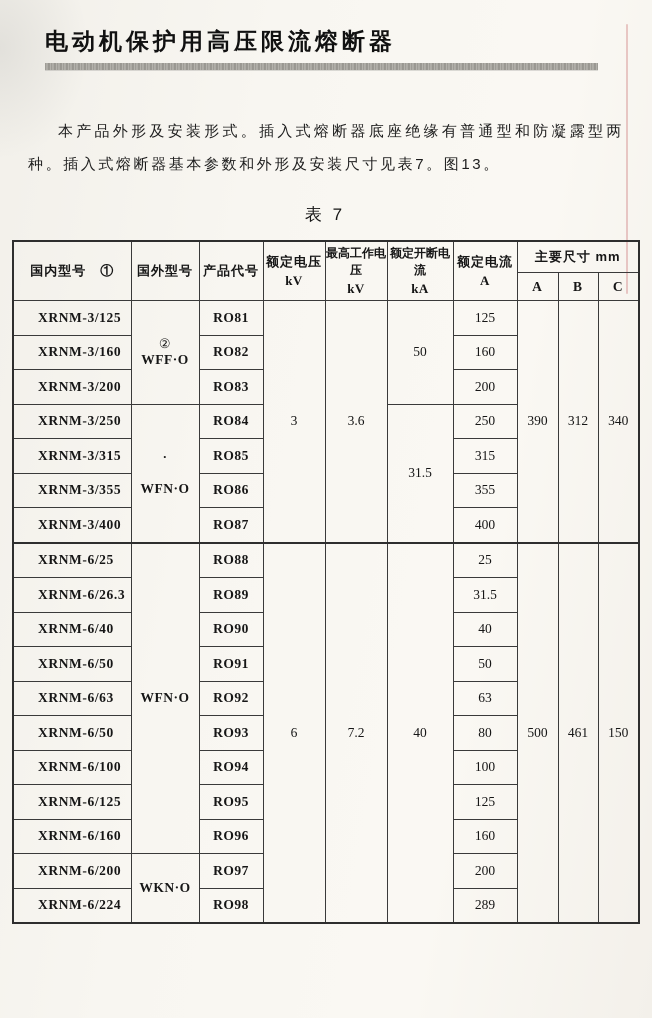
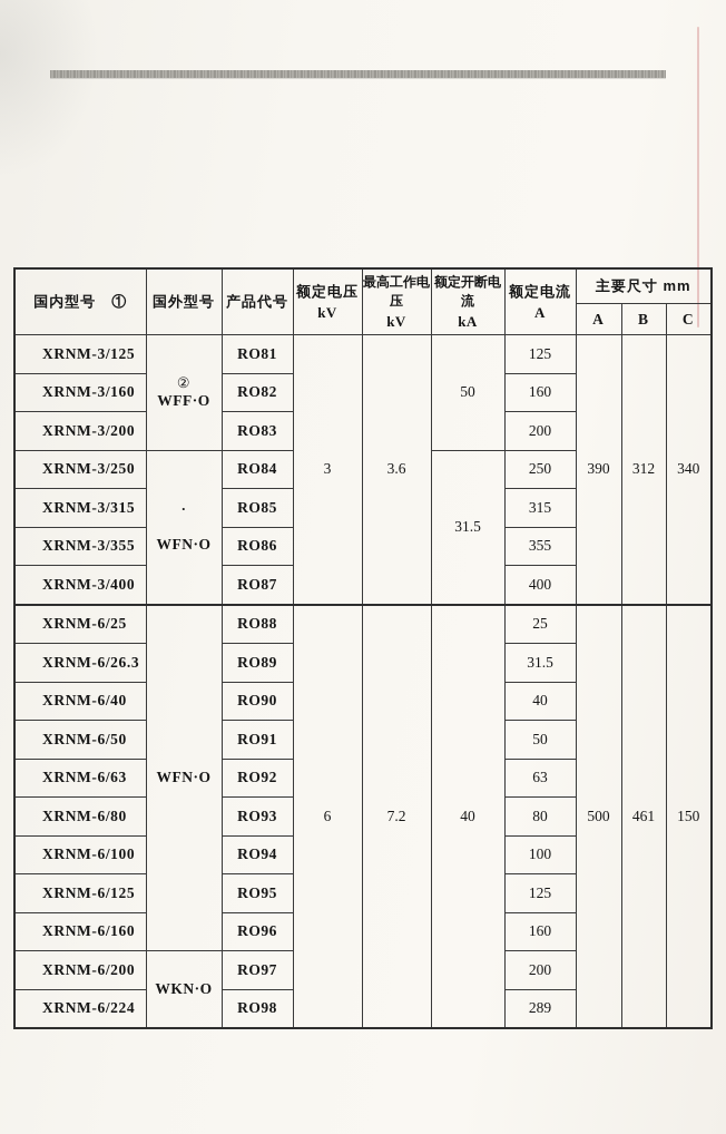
- 电动机保护用高压限流熔断器
- 本产品外形及安装形式。插入式熔断器底座绝缘有普通型和防凝露型两种。插入式熔断器基本参数和外形及安装尺寸见表7。图13。
- 表 7
  国内型号 ①	国外型号	产品代号	额定电压 kV	最高工作电压 kV	额定开断电流 kA	额定电流 A	主要尺寸 mm
  A	B	C
  XRNM-3/125	② WFF·O	RO81	3	3.6	50	125	390	312	340
  XRNM-3/160	RO82	160
  XRNM-3/200	RO83	200
  XRNM-3/250	· WFN·O	RO84	31.5	250
  XRNM-3/315	RO85	315
  XRNM-3/355	RO86	355
  XRNM-3/400	RO87	400
  XRNM-6/25	WFN·O	RO88	6	7.2	40	25	500	461	150
  XRNM-6/26.3	RO89	31.5
  XRNM-6/40	RO90	40
  XRNM-6/50	RO91	50
  XRNM-6/63	RO92	63
- XRNM-6/50	RO93	80
+ XRNM-6/80	RO93	80
  XRNM-6/100	RO94	100
  XRNM-6/125	RO95	125
  XRNM-6/160	RO96	160
  XRNM-6/200	WKN·O	RO97	200
  XRNM-6/224	RO98	289
